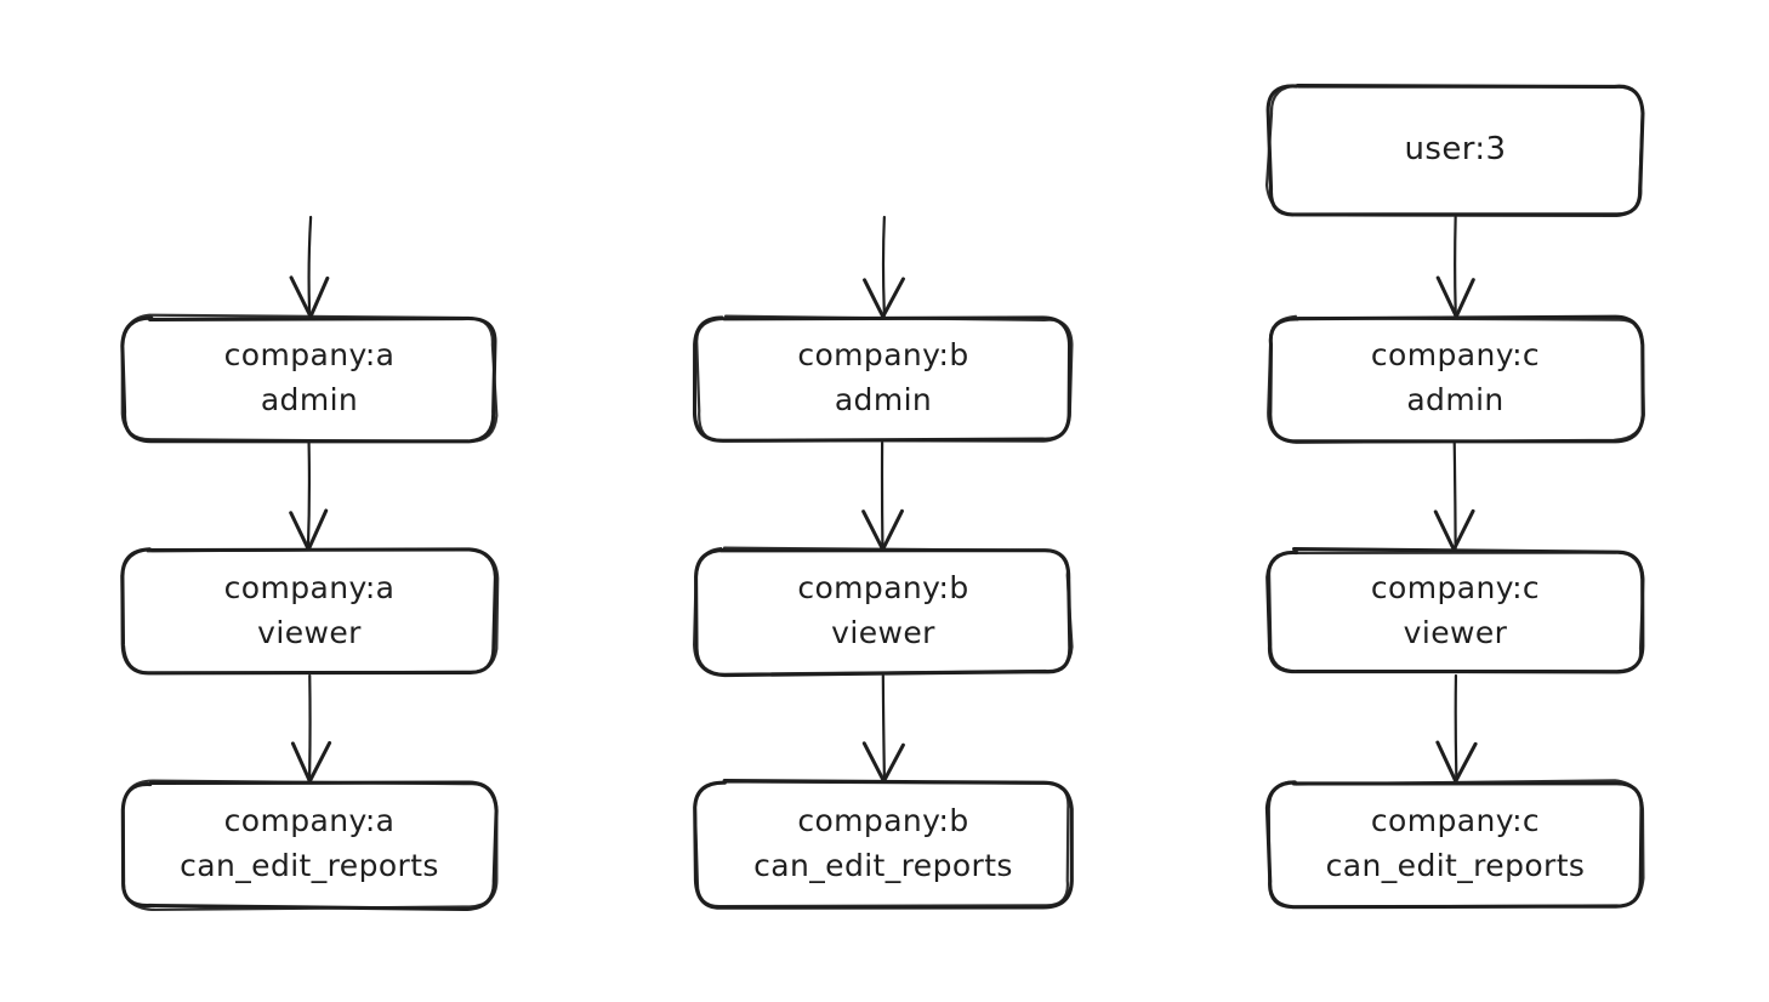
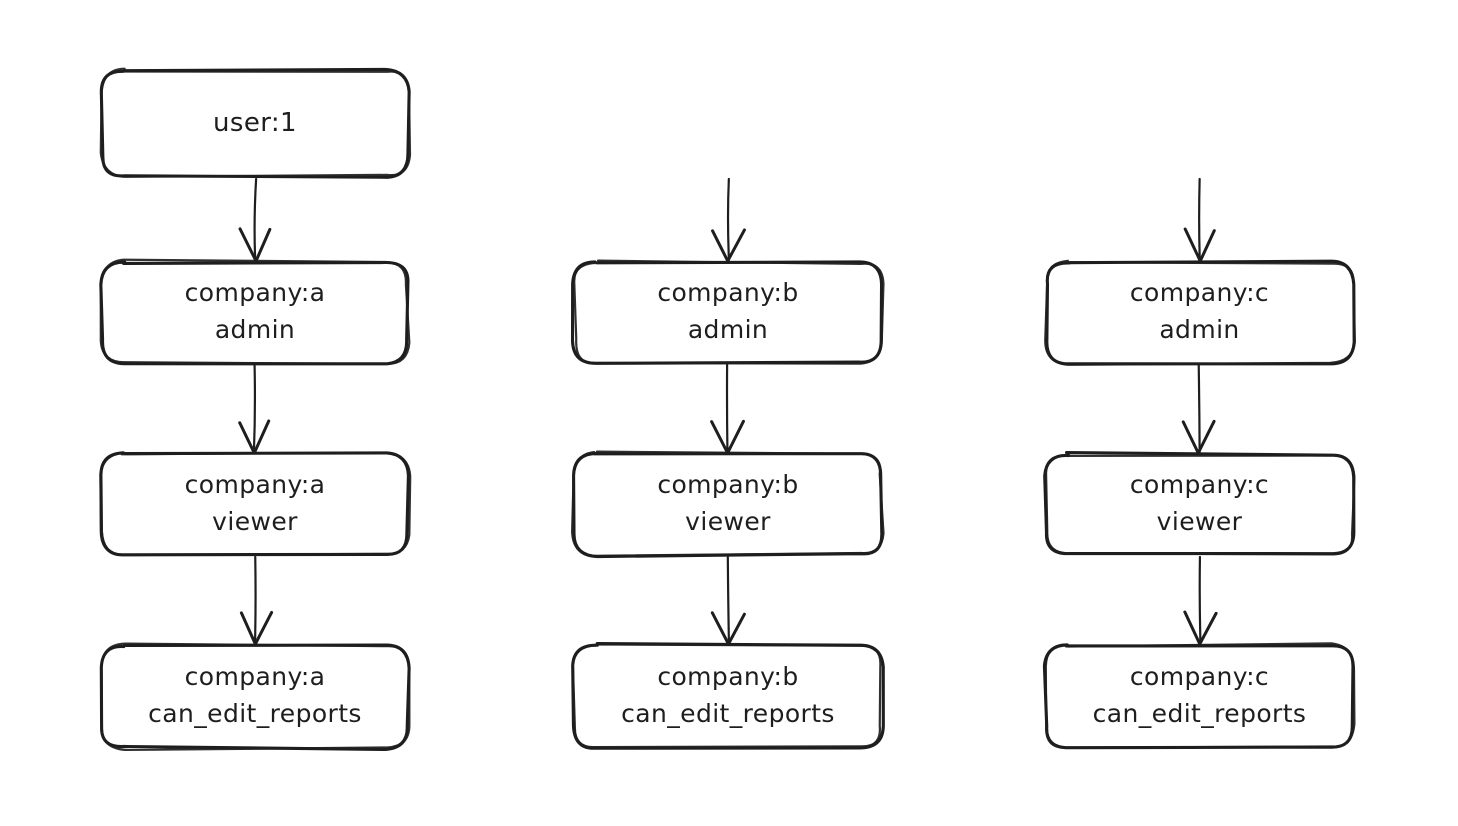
+ user:1
  company:a
  admin
  company:a
  viewer
  company:a
  can_edit_reports
  company:b
  admin
  company:b
  viewer
  company:b
  can_edit_reports
- user:3
  company:c
  admin
  company:c
  viewer
  company:c
  can_edit_reports
